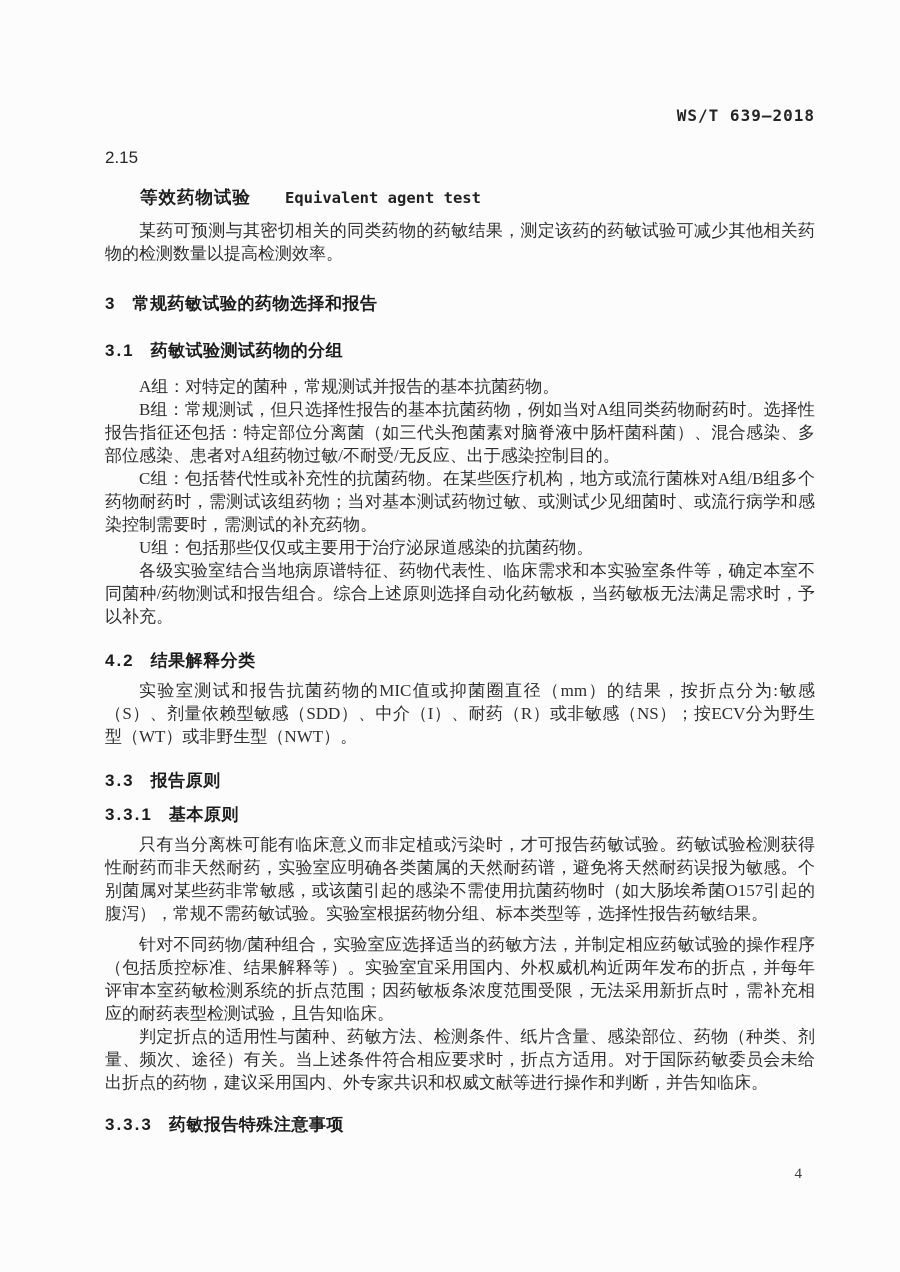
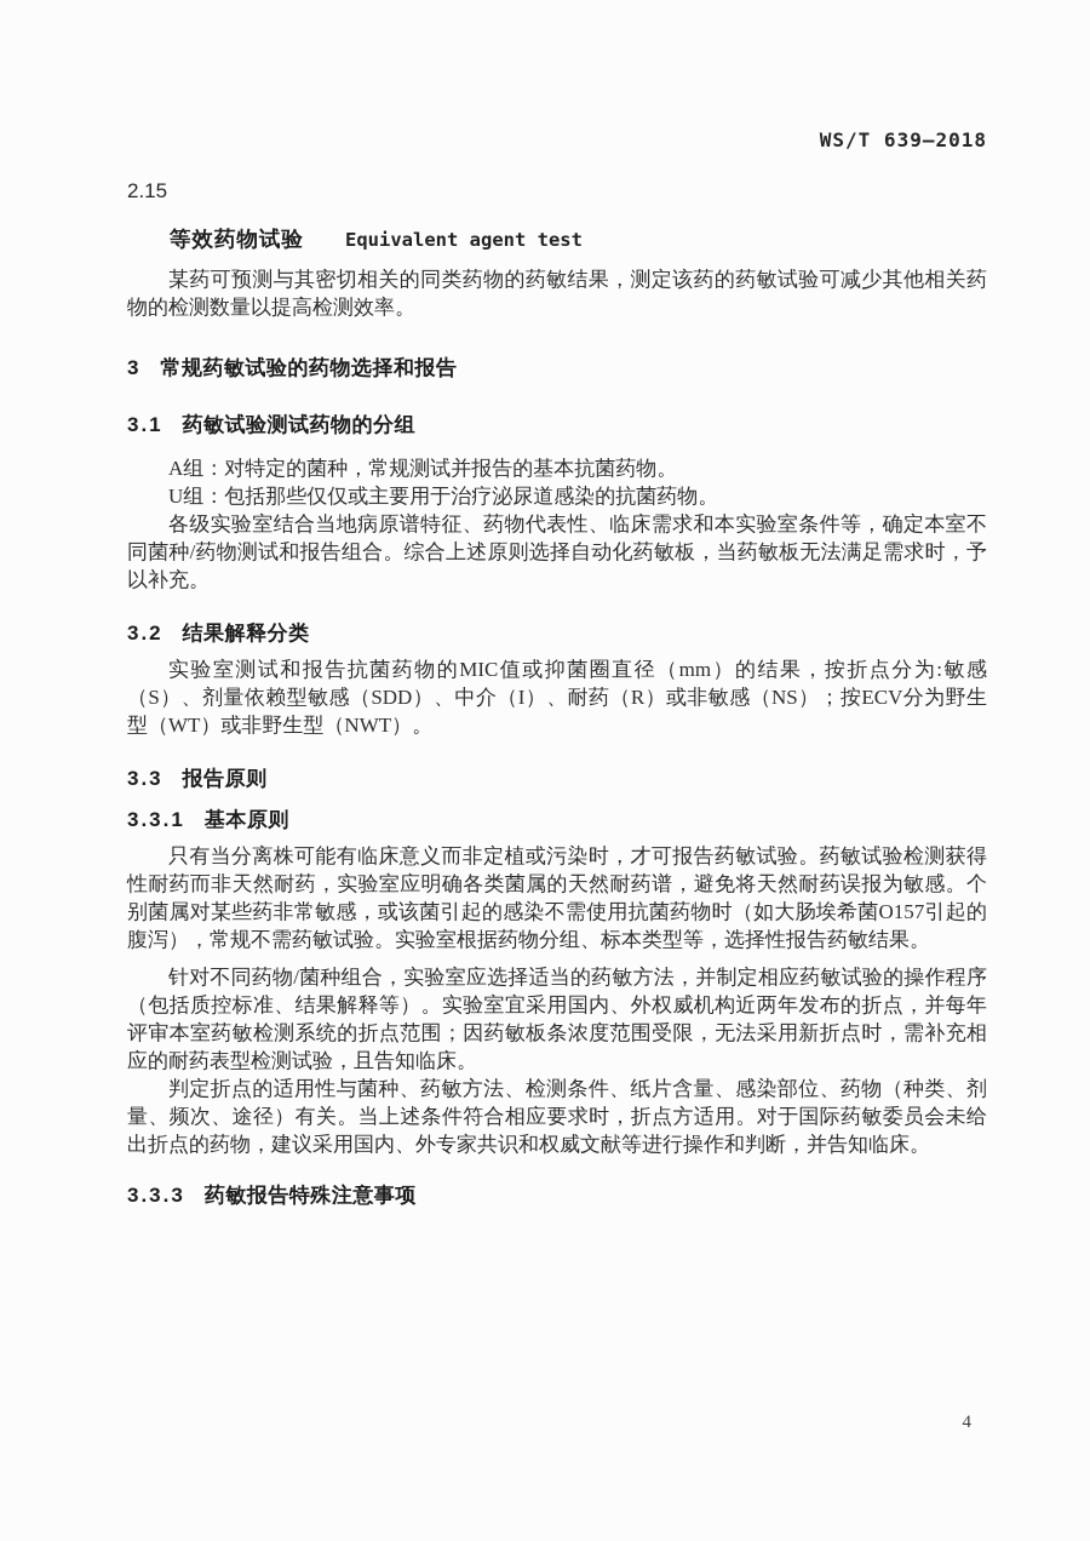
  WS/T 639—2018
  2.15
  等效药物试验 Equivalent agent test
  某药可预测与其密切相关的同类药物的药敏结果，测定该药的药敏试验可减少其他相关药物的检测数量以提高检测效率。
  3 常规药敏试验的药物选择和报告
  3.1 药敏试验测试药物的分组
  A组：对特定的菌种，常规测试并报告的基本抗菌药物。
- B组：常规测试，但只选择性报告的基本抗菌药物，例如当对A组同类药物耐药时。选择性报告指征还包括：特定部位分离菌（如三代头孢菌素对脑脊液中肠杆菌科菌）、混合感染、多部位感染、患者对A组药物过敏/不耐受/无反应、出于感染控制目的。
- C组：包括替代性或补充性的抗菌药物。在某些医疗机构，地方或流行菌株对A组/B组多个药物耐药时，需测试该组药物；当对基本测试药物过敏、或测试少见细菌时、或流行病学和感染控制需要时，需测试的补充药物。
  U组：包括那些仅仅或主要用于治疗泌尿道感染的抗菌药物。
  各级实验室结合当地病原谱特征、药物代表性、临床需求和本实验室条件等，确定本室不同菌种/药物测试和报告组合。综合上述原则选择自动化药敏板，当药敏板无法满足需求时，予以补充。
- 4.2 结果解释分类
+ 3.2 结果解释分类
  实验室测试和报告抗菌药物的MIC值或抑菌圈直径（mm）的结果，按折点分为:敏感（S）、剂量依赖型敏感（SDD）、中介（I）、耐药（R）或非敏感（NS）；按ECV分为野生型（WT）或非野生型（NWT）。
  3.3 报告原则
  3.3.1 基本原则
  只有当分离株可能有临床意义而非定植或污染时，才可报告药敏试验。药敏试验检测获得性耐药而非天然耐药，实验室应明确各类菌属的天然耐药谱，避免将天然耐药误报为敏感。个别菌属对某些药非常敏感，或该菌引起的感染不需使用抗菌药物时（如大肠埃希菌O157引起的腹泻），常规不需药敏试验。实验室根据药物分组、标本类型等，选择性报告药敏结果。
  针对不同药物/菌种组合，实验室应选择适当的药敏方法，并制定相应药敏试验的操作程序（包括质控标准、结果解释等）。实验室宜采用国内、外权威机构近两年发布的折点，并每年评审本室药敏检测系统的折点范围；因药敏板条浓度范围受限，无法采用新折点时，需补充相应的耐药表型检测试验，且告知临床。
  判定折点的适用性与菌种、药敏方法、检测条件、纸片含量、感染部位、药物（种类、剂量、频次、途径）有关。当上述条件符合相应要求时，折点方适用。对于国际药敏委员会未给出折点的药物，建议采用国内、外专家共识和权威文献等进行操作和判断，并告知临床。
  3.3.3 药敏报告特殊注意事项
  4
